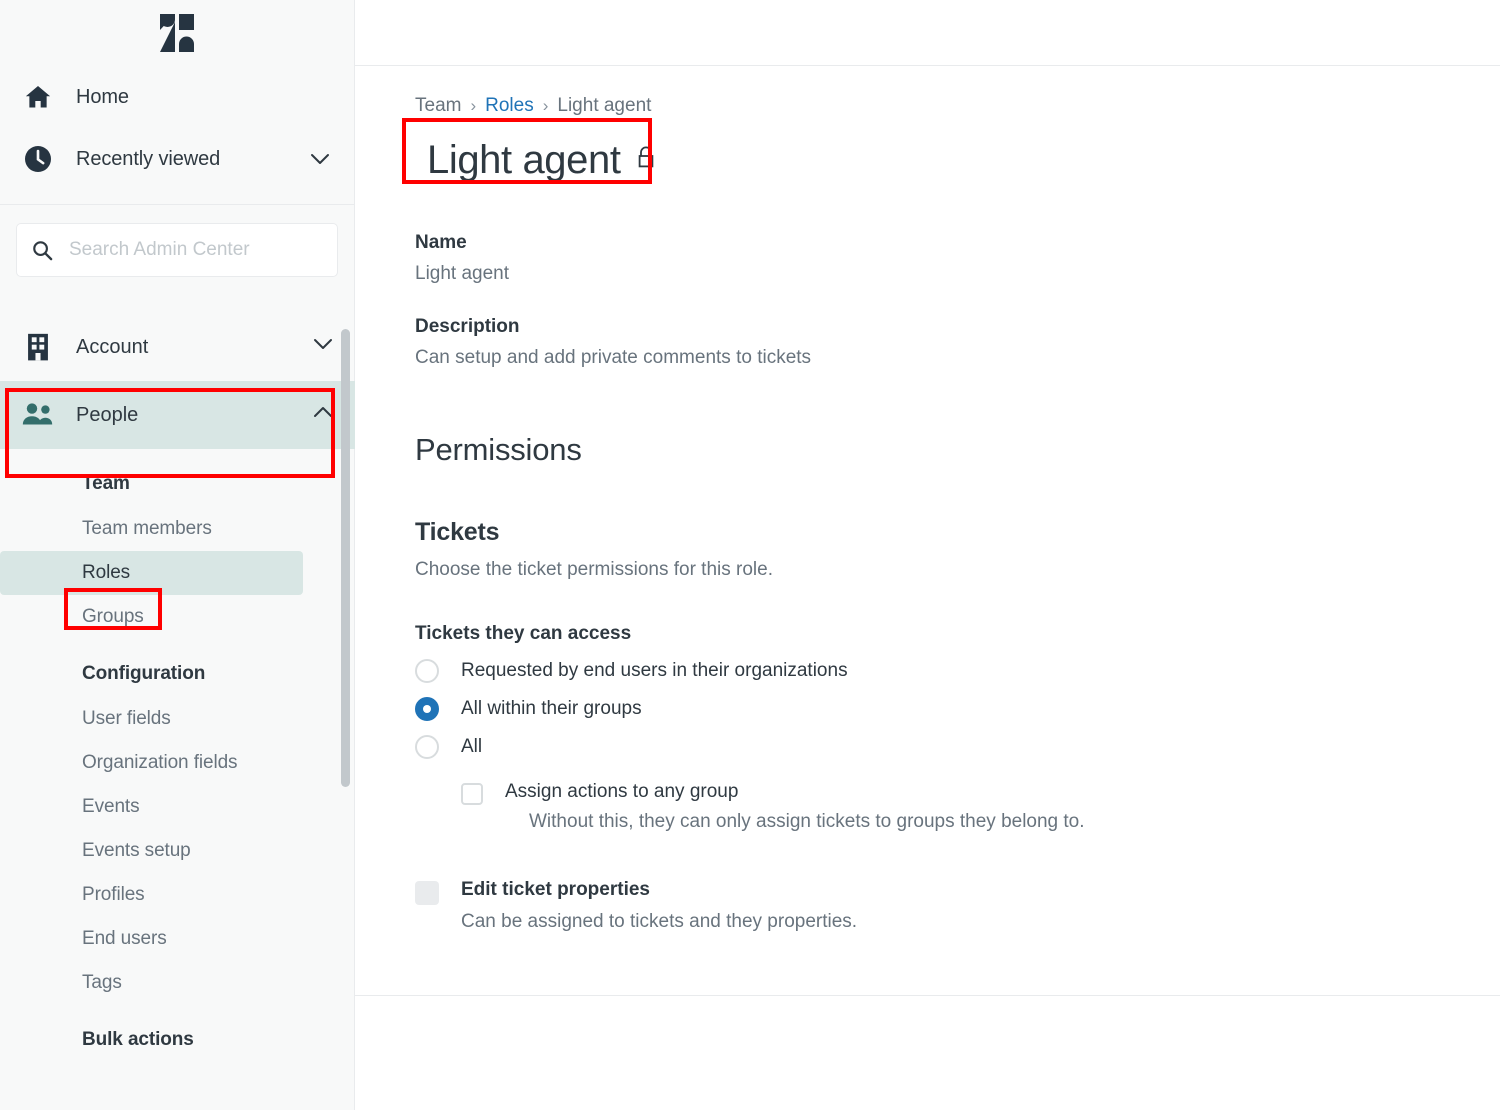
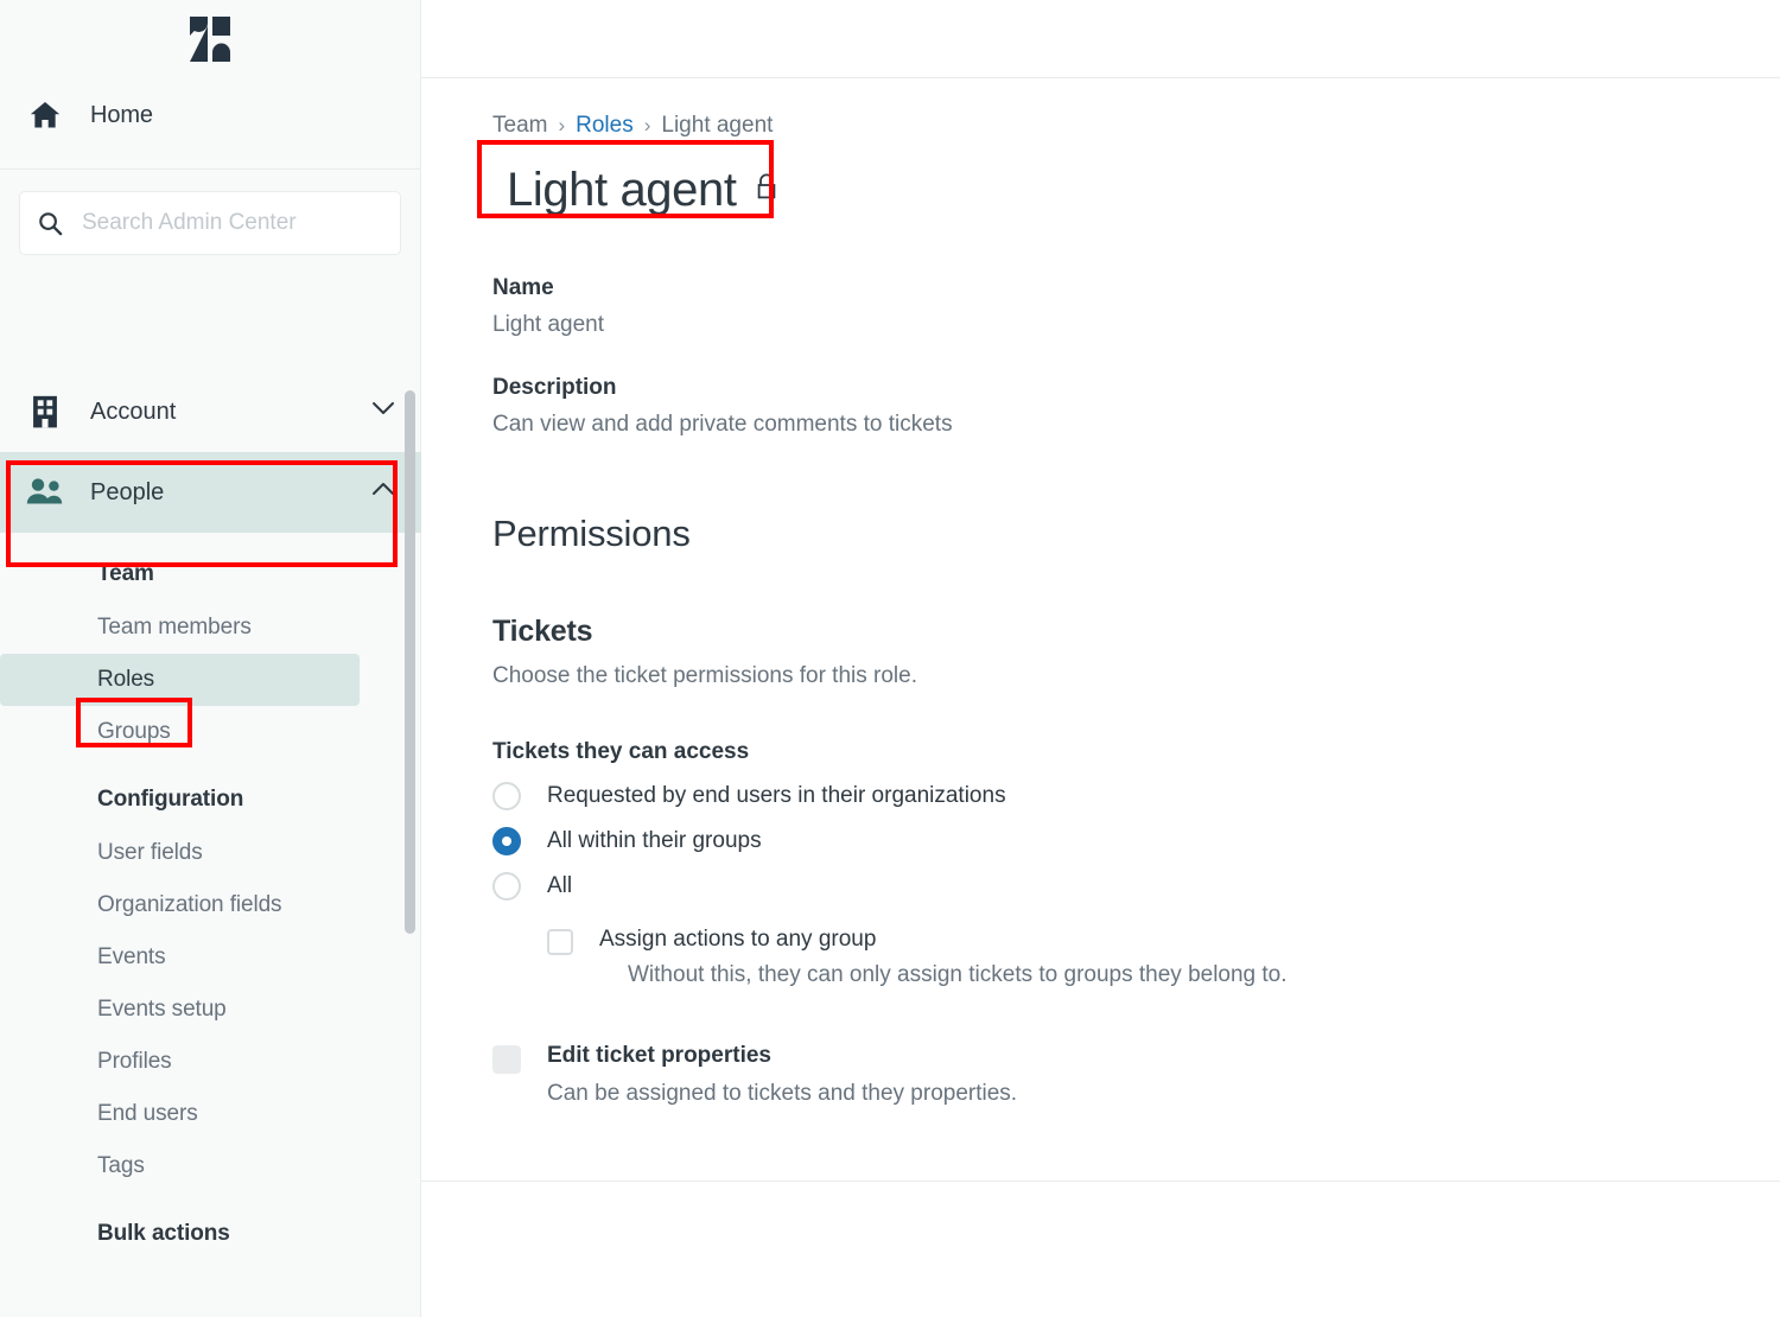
  Home
- Recently viewed
  Search Admin Center
  Account
  People
  Team
  Team members
  Roles
  Groups
  Configuration
  User fields
  Organization fields
  Events
  Events setup
  Profiles
  End users
  Tags
  Bulk actions
  Team
  ›
  Roles
  ›
  Light agent
  Light agent
  Name
  Light agent
  Description
- Can setup and add private comments to tickets
+ Can view and add private comments to tickets
  Permissions
  Tickets
  Choose the ticket permissions for this role.
  Tickets they can access
  Requested by end users in their organizations
  All within their groups
  All
  Assign actions to any group
  Without this, they can only assign tickets to groups they belong to.
  Edit ticket properties
  Can be assigned to tickets and they properties.
